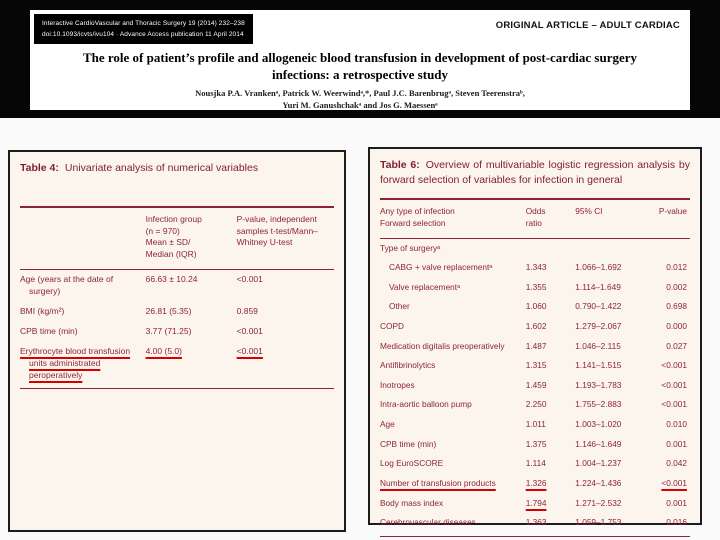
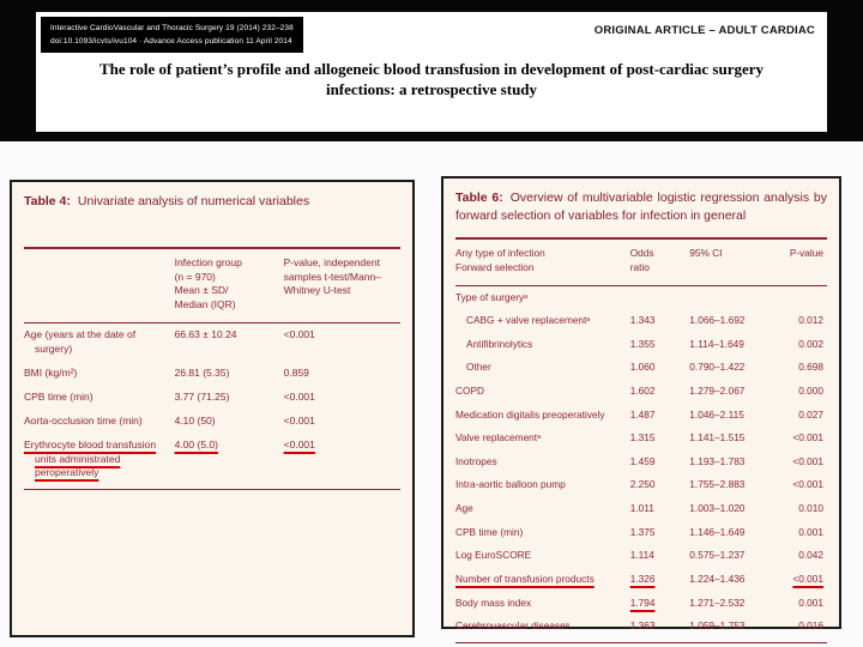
  ORIGINAL ARTICLE – ADULT CARDIAC
  The role of patient’s profile and allogeneic blood transfusion in development of post-cardiac surgery infections: a retrospective study
- Nousjka P.A. Vrankenᵃ, Patrick W. Weerwindᵃ,*, Paul J.C. Barenbrugᵃ, Steven Teerenstraᵇ,
- Yuri M. Ganushchakᵃ and Jos G. Maessenᵃ
  Table 4: Univariate analysis of numerical variables
  	Infection group (n = 970) Mean ± SD/ Median (IQR)	P-value, independent samples t-test/Mann– Whitney U-test
  Age (years at the date of surgery)	66.63 ± 10.24	<0.001
  BMI (kg/m²)	26.81 (5.35)	0.859
  CPB time (min)	3.77 (71.25)	<0.001
+ Aorta-occlusion time (min)	4.10 (50)	<0.001
  Erythrocyte blood transfusion units administrated peroperatively	4.00 (5.0)	<0.001
  Table 6: Overview of multivariable logistic regression analysis by forward selection of variables for infection in general
  Any type of infection Forward selection	Odds ratio	95% CI	P-value
  Type of surgeryᵃ
  CABG + valve replacementᵃ	1.343	1.066–1.692	0.012
- Valve replacementᵃ	1.355	1.114–1.649	0.002
+ Antifibrinolytics	1.355	1.114–1.649	0.002
  Other	1.060	0.790–1.422	0.698
  COPD	1.602	1.279–2.067	0.000
  Medication digitalis preoperatively	1.487	1.046–2.115	0.027
- Antifibrinolytics	1.315	1.141–1.515	<0.001
+ Valve replacementᵃ	1.315	1.141–1.515	<0.001
  Inotropes	1.459	1.193–1.783	<0.001
  Intra-aortic balloon pump	2.250	1.755–2.883	<0.001
  Age	1.011	1.003–1.020	0.010
  CPB time (min)	1.375	1.146–1.649	0.001
- Log EuroSCORE	1.114	1.004–1.237	0.042
+ Log EuroSCORE	1.114	0.575–1.237	0.042
  Number of transfusion products	1.326	1.224–1.436	<0.001
  Body mass index	1.794	1.271–2.532	0.001
  Cerebrovascular diseaseᵃ	1.363	1.059–1.753	0.016
